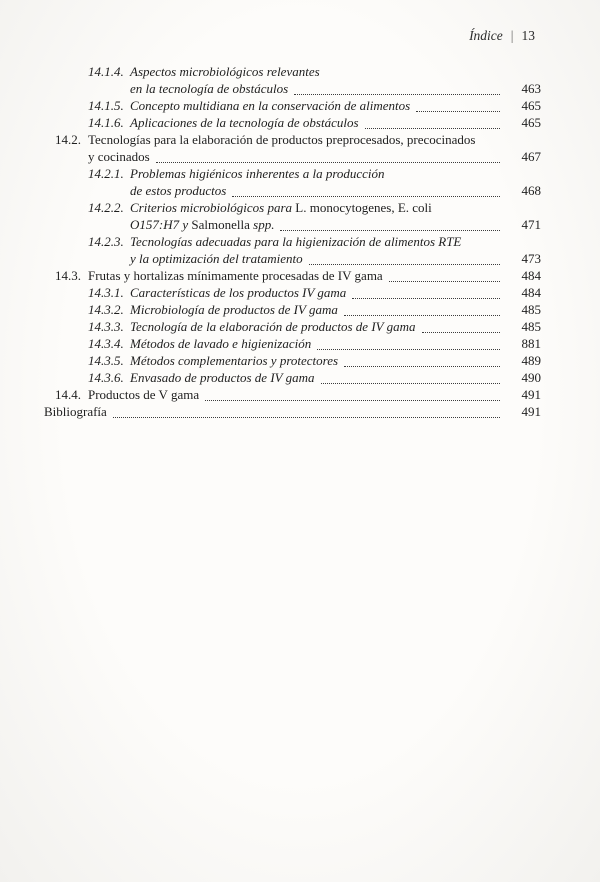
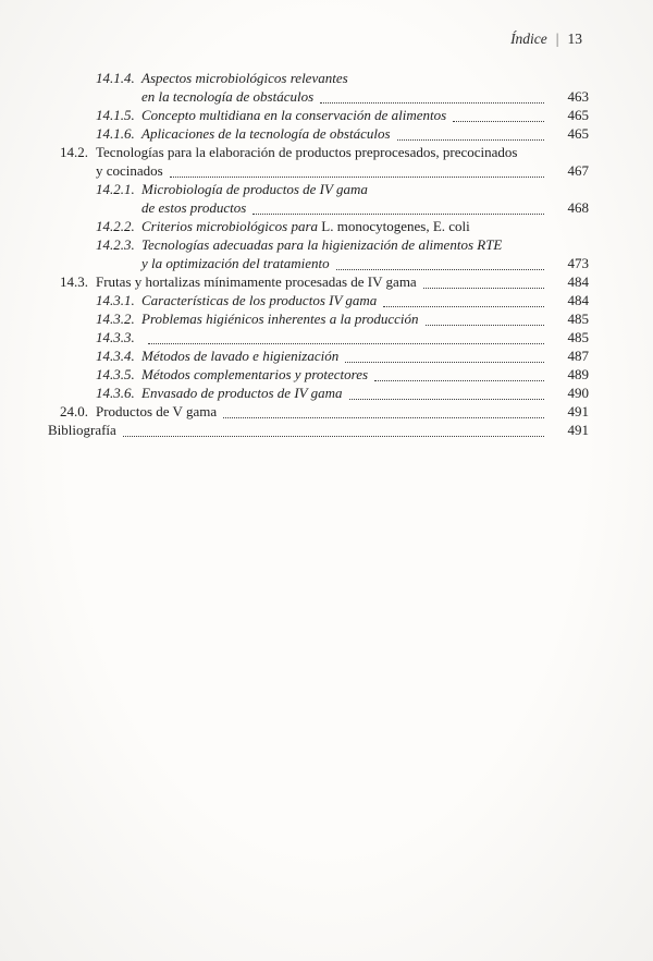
  Índice
  |
  13
  14.1.4.
  Aspectos microbiológicos relevantes
  en la tecnología de obstáculos
  463
  14.1.5.
  Concepto multidiana en la conservación de alimentos
  465
  14.1.6.
  Aplicaciones de la tecnología de obstáculos
  465
  14.2.
  Tecnologías para la elaboración de productos preprocesados, precocinados
  y cocinados
  467
  14.2.1.
- Problemas higiénicos inherentes a la producción
+ Microbiología de productos de IV gama
  de estos productos
  468
  14.2.2.
  Criterios microbiológicos para L. monocytogenes, E. coli
- O157:H7 y Salmonella spp.
- 471
  14.2.3.
  Tecnologías adecuadas para la higienización de alimentos RTE
  y la optimización del tratamiento
  473
  14.3.
  Frutas y hortalizas mínimamente procesadas de IV gama
  484
  14.3.1.
  Características de los productos IV gama
  484
  14.3.2.
- Microbiología de productos de IV gama
+ Problemas higiénicos inherentes a la producción
  485
  14.3.3.
- Tecnología de la elaboración de productos de IV gama
  485
  14.3.4.
  Métodos de lavado e higienización
- 881
+ 487
  14.3.5.
  Métodos complementarios y protectores
  489
  14.3.6.
  Envasado de productos de IV gama
  490
- 14.4.
+ 24.0.
  Productos de V gama
  491
  Bibliografía
  491
